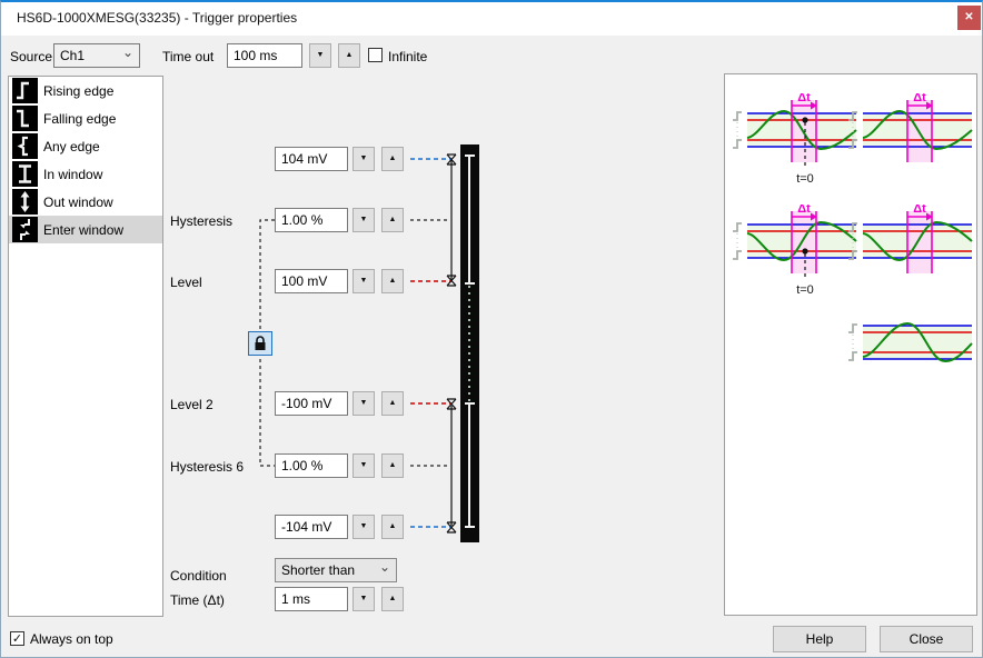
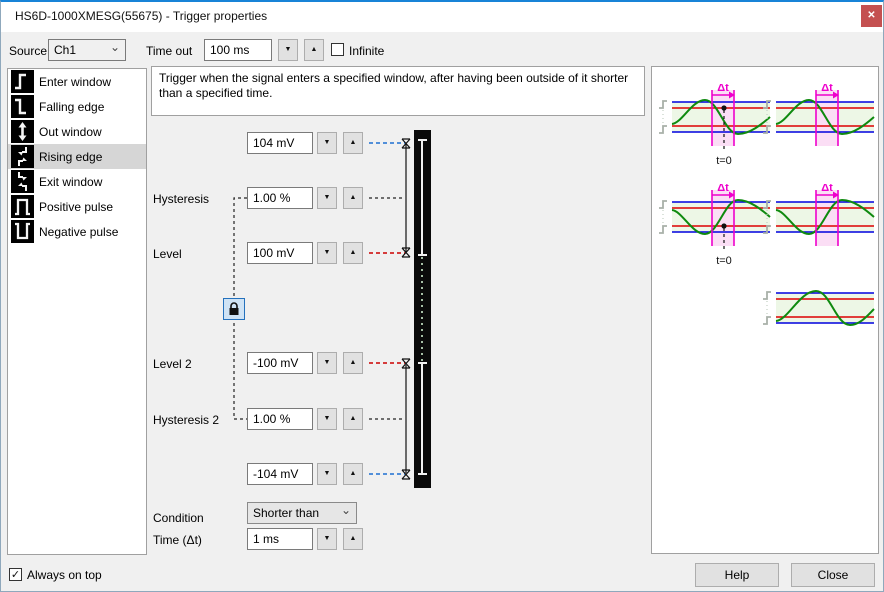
- HS6D-1000XMESG(33235) - Trigger properties
+ HS6D-1000XMESG(55675) - Trigger properties
  ✕
  Source
  Ch1
  ⌄
  Time out
  100 ms
  Infinite
- Rising edge
+ Enter window
  Falling edge
- Any edge
- In window
  Out window
- Enter window
+ Rising edge
+ Exit window
+ Positive pulse
+ Negative pulse
+ Trigger when the signal enters a specified window, after having been outside of it shorter than a specified time.
  Hysteresis
  Level
  Level 2
- Hysteresis 6
+ Hysteresis 2
  Condition
  Time (Δt)
  104 mV
  1.00 %
  100 mV
  -100 mV
  1.00 %
  -104 mV
  Shorter than
  ⌄
  1 ms
  Δt
  t=0
  Δt
  Δt
  t=0
  Δt
  ✓
  Always on top
  Help
  Close
